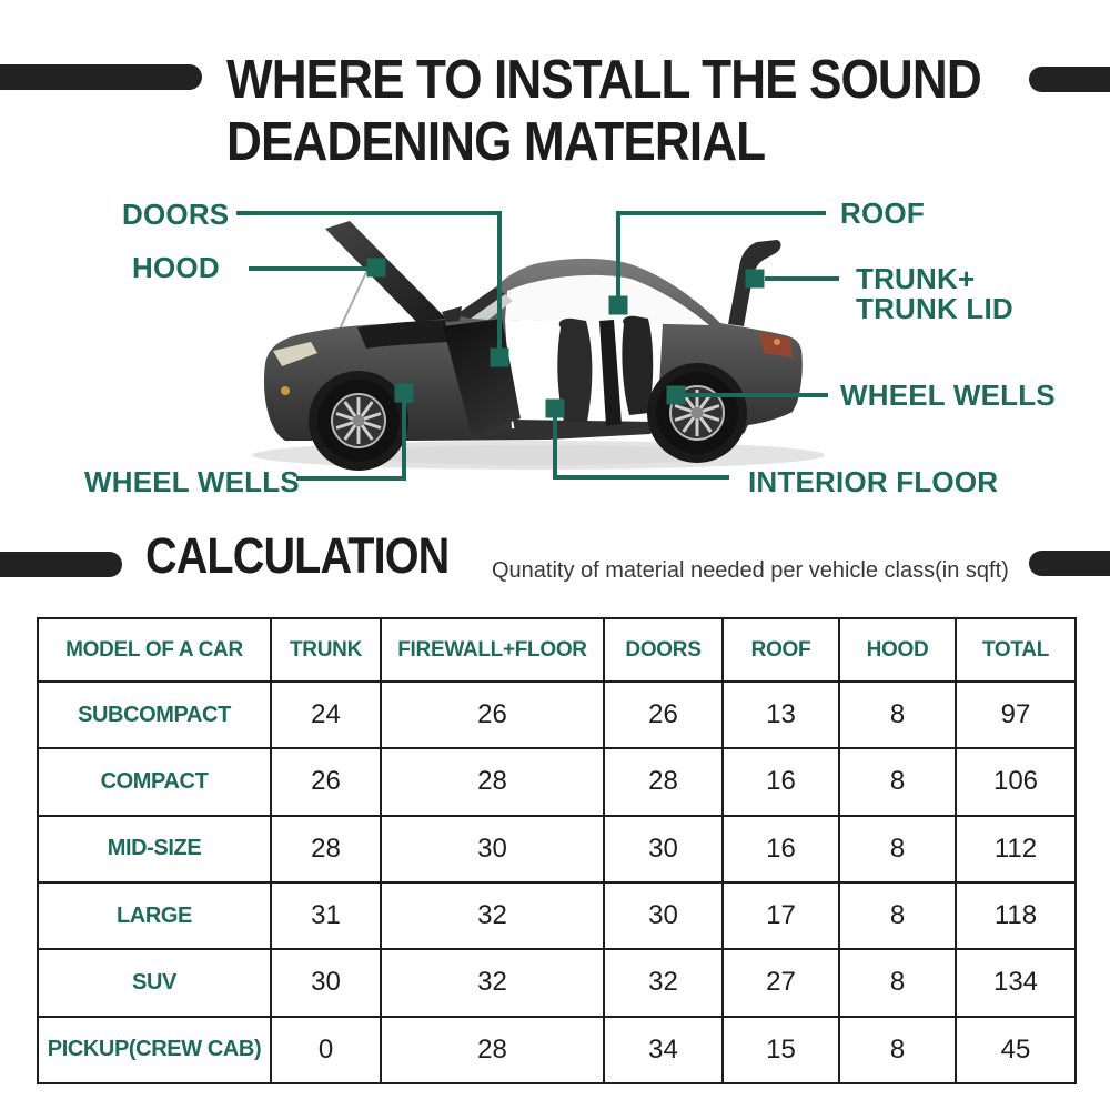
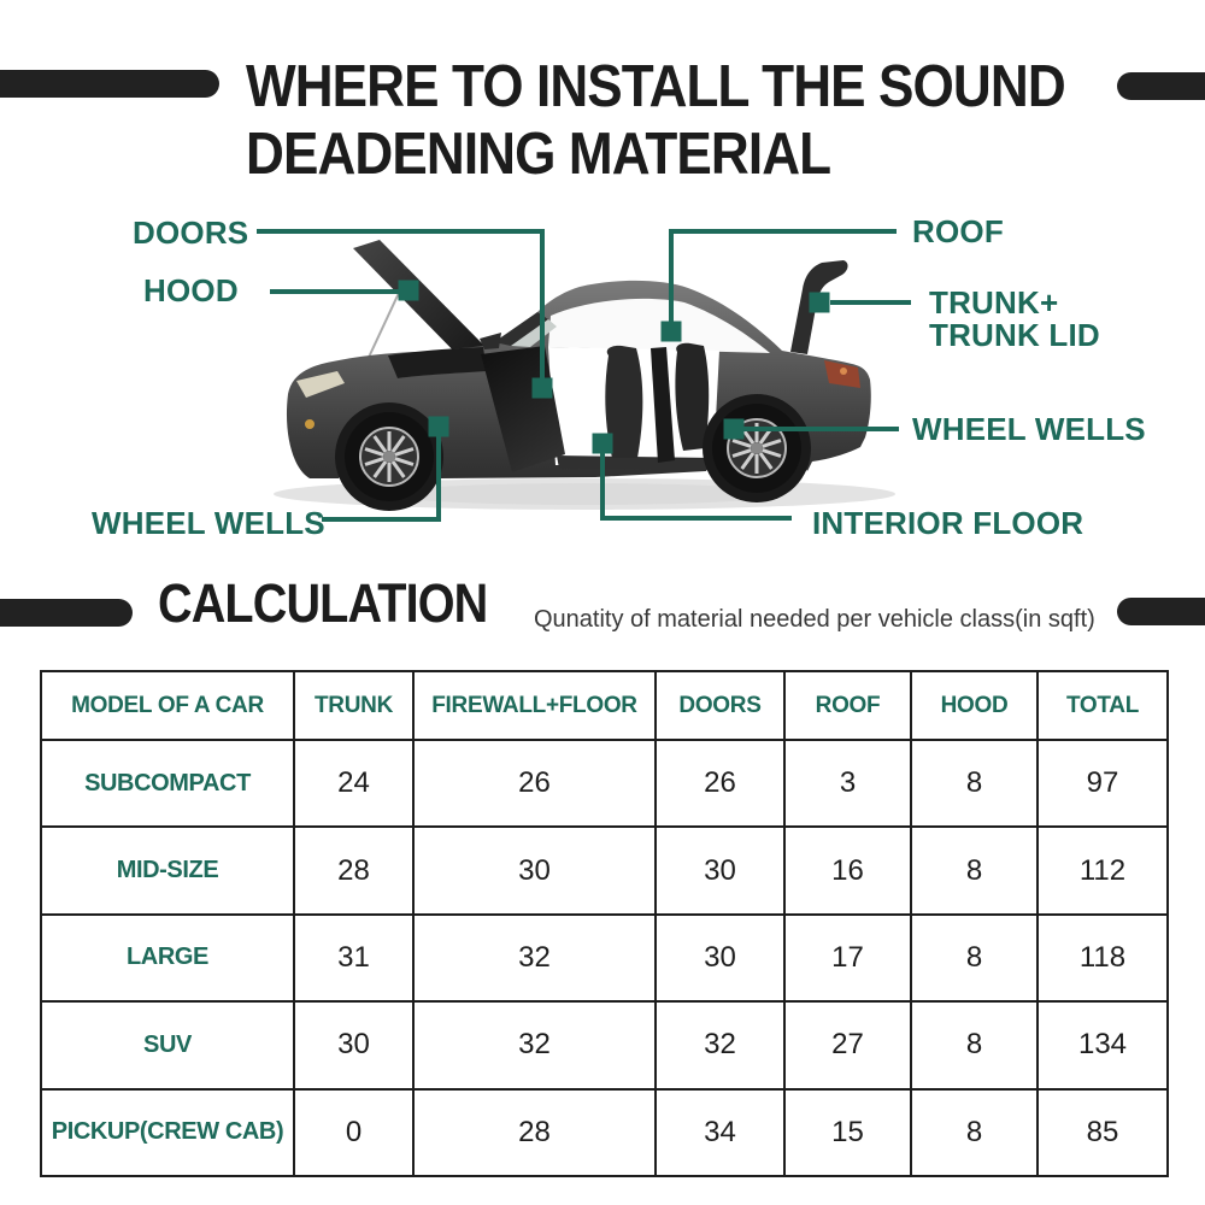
  WHERE TO INSTALL THE SOUND
  DEADENING MATERIAL
  DOORS
  HOOD
  WHEEL WELLS
  ROOF
  TRUNK+
  TRUNK LID
  WHEEL WELLS
  INTERIOR FLOOR
  CALCULATION
  Qunatity of material needed per vehicle class(in sqft)
  MODEL OF A CAR	TRUNK	FIREWALL+FLOOR	DOORS	ROOF	HOOD	TOTAL
- SUBCOMPACT	24	26	26	13	8	97
+ SUBCOMPACT	24	26	26	3	8	97
- COMPACT	26	28	28	16	8	106
  MID-SIZE	28	30	30	16	8	112
  LARGE	31	32	30	17	8	118
  SUV	30	32	32	27	8	134
- PICKUP(CREW CAB)	0	28	34	15	8	45
+ PICKUP(CREW CAB)	0	28	34	15	8	85
